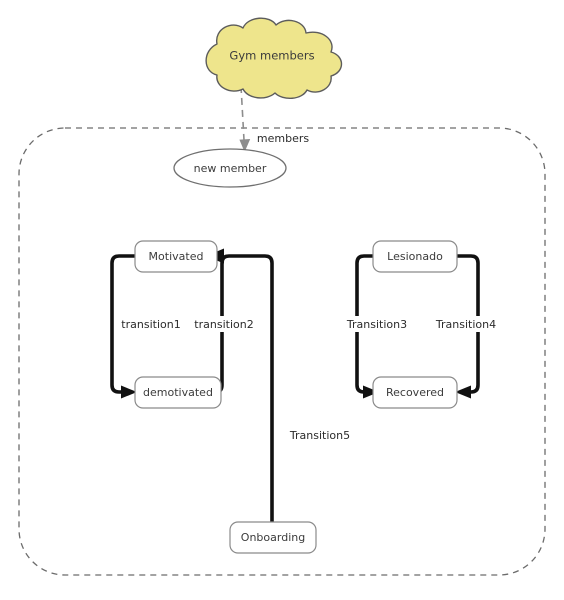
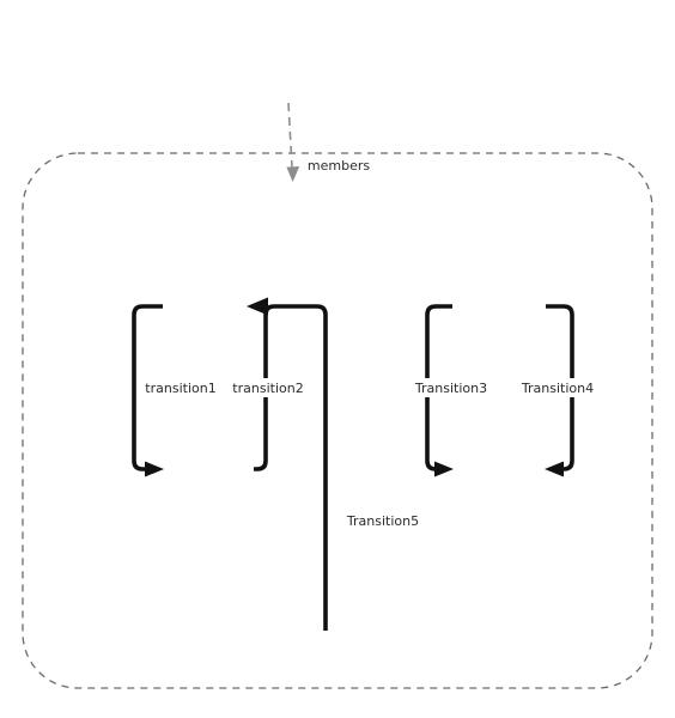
  members
- Gym members
- new member
- Motivated
- demotivated
- Lesionado
- Recovered
- Onboarding
  transition1
  transition2
  Transition3
  Transition4
  Transition5
